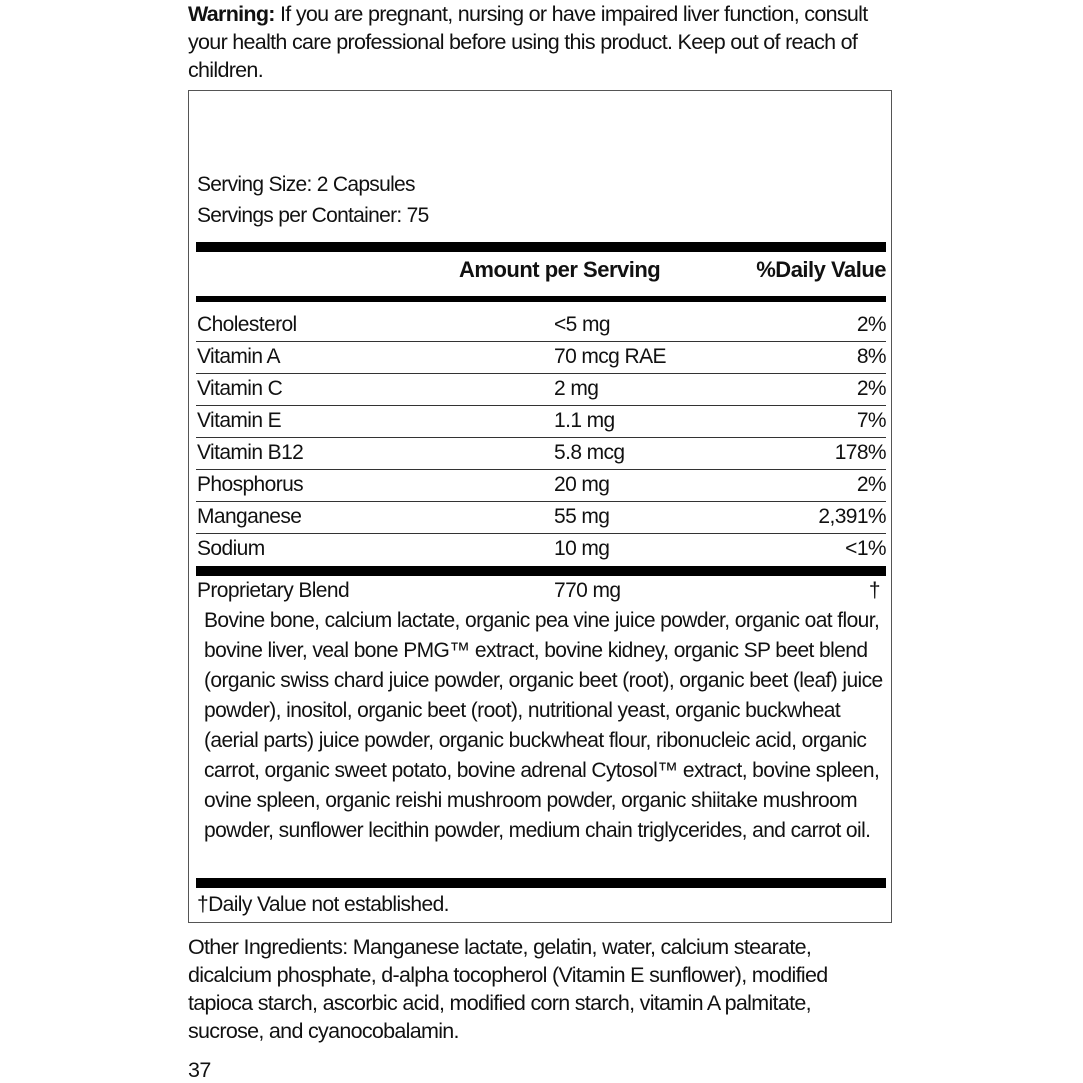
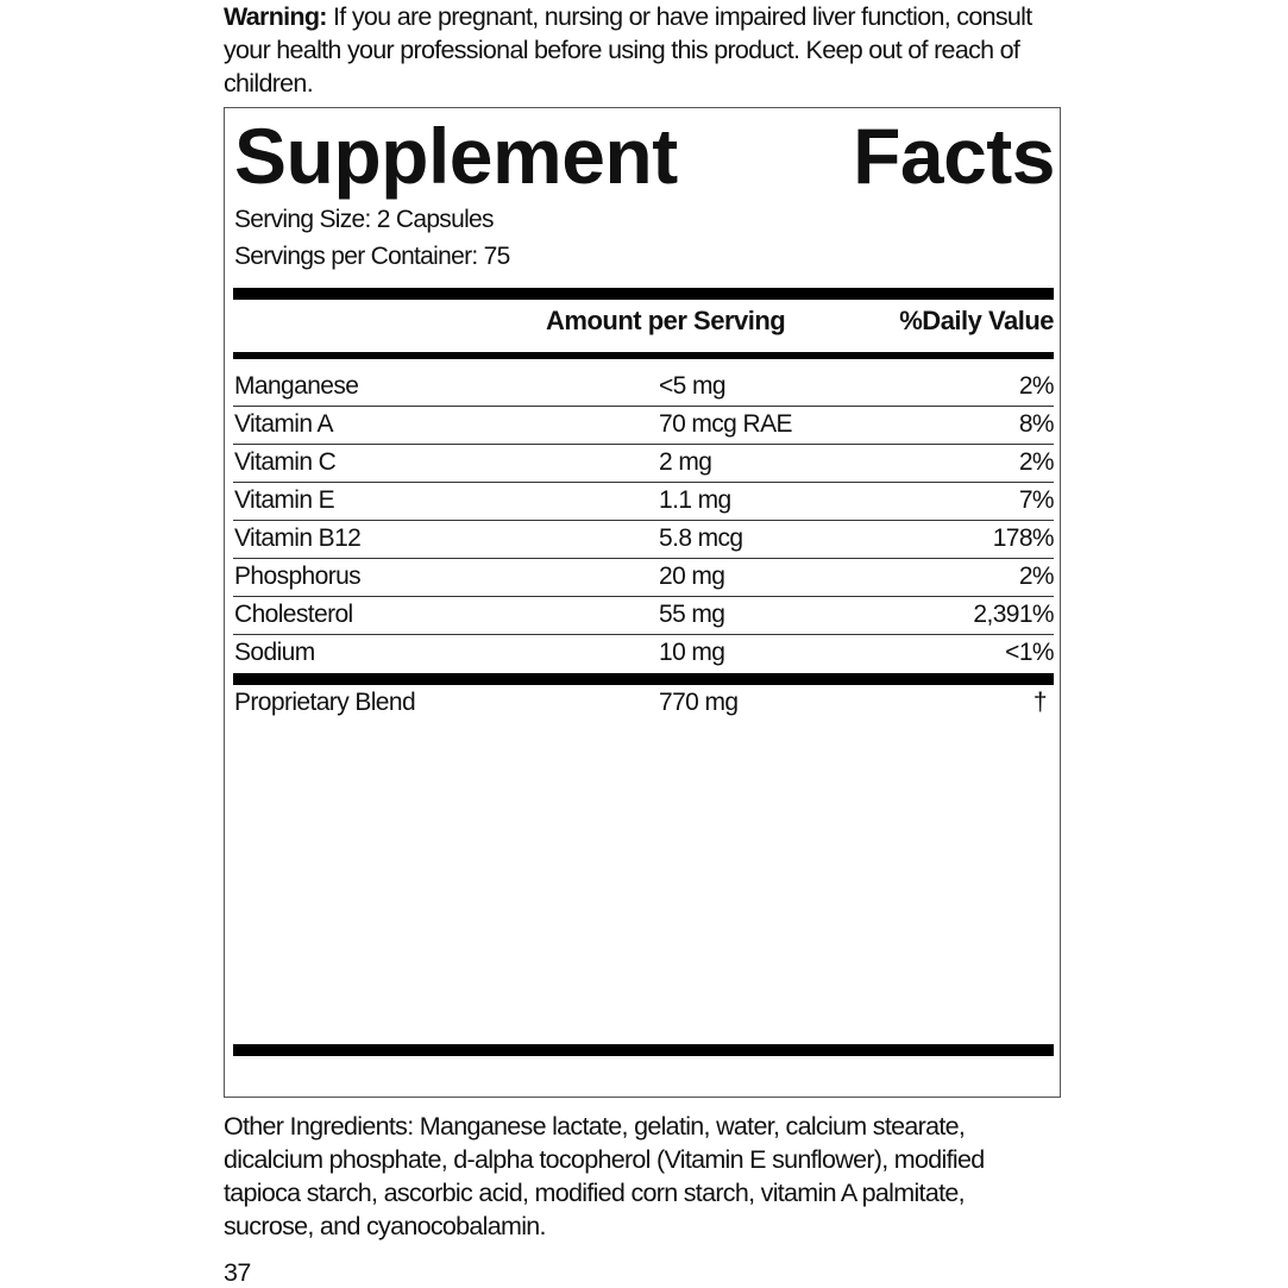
- Warning: If you are pregnant, nursing or have impaired liver function, consult your health care professional before using this product. Keep out of reach of children.
+ Warning: If you are pregnant, nursing or have impaired liver function, consult your health your professional before using this product. Keep out of reach of children.
+ Supplement
+ Facts
  Serving Size: 2 Capsules
  Servings per Container: 75
  Amount per Serving
  %Daily Value
- Cholesterol
+ Manganese
  <5 mg
  2%
  Vitamin A
  70 mcg RAE
  8%
  Vitamin C
  2 mg
  2%
  Vitamin E
  1.1 mg
  7%
  Vitamin B12
  5.8 mcg
  178%
  Phosphorus
  20 mg
  2%
- Manganese
+ Cholesterol
  55 mg
  2,391%
  Sodium
  10 mg
  <1%
  Proprietary Blend
  770 mg
  †
- Bovine bone, calcium lactate, organic pea vine juice powder, organic oat flour, bovine liver, veal bone PMG™ extract, bovine kidney, organic SP beet blend (organic swiss chard juice powder, organic beet (root), organic beet (leaf) juice powder), inositol, organic beet (root), nutritional yeast, organic buckwheat (aerial parts) juice powder, organic buckwheat flour, ribonucleic acid, organic carrot, organic sweet potato, bovine adrenal Cytosol™ extract, bovine spleen, ovine spleen, organic reishi mushroom powder, organic shiitake mushroom powder, sunflower lecithin powder, medium chain triglycerides, and carrot oil.
- †Daily Value not established.
  Other Ingredients: Manganese lactate, gelatin, water, calcium stearate, dicalcium phosphate, d-alpha tocopherol (Vitamin E sunflower), modified tapioca starch, ascorbic acid, modified corn starch, vitamin A palmitate, sucrose, and cyanocobalamin.
  37
